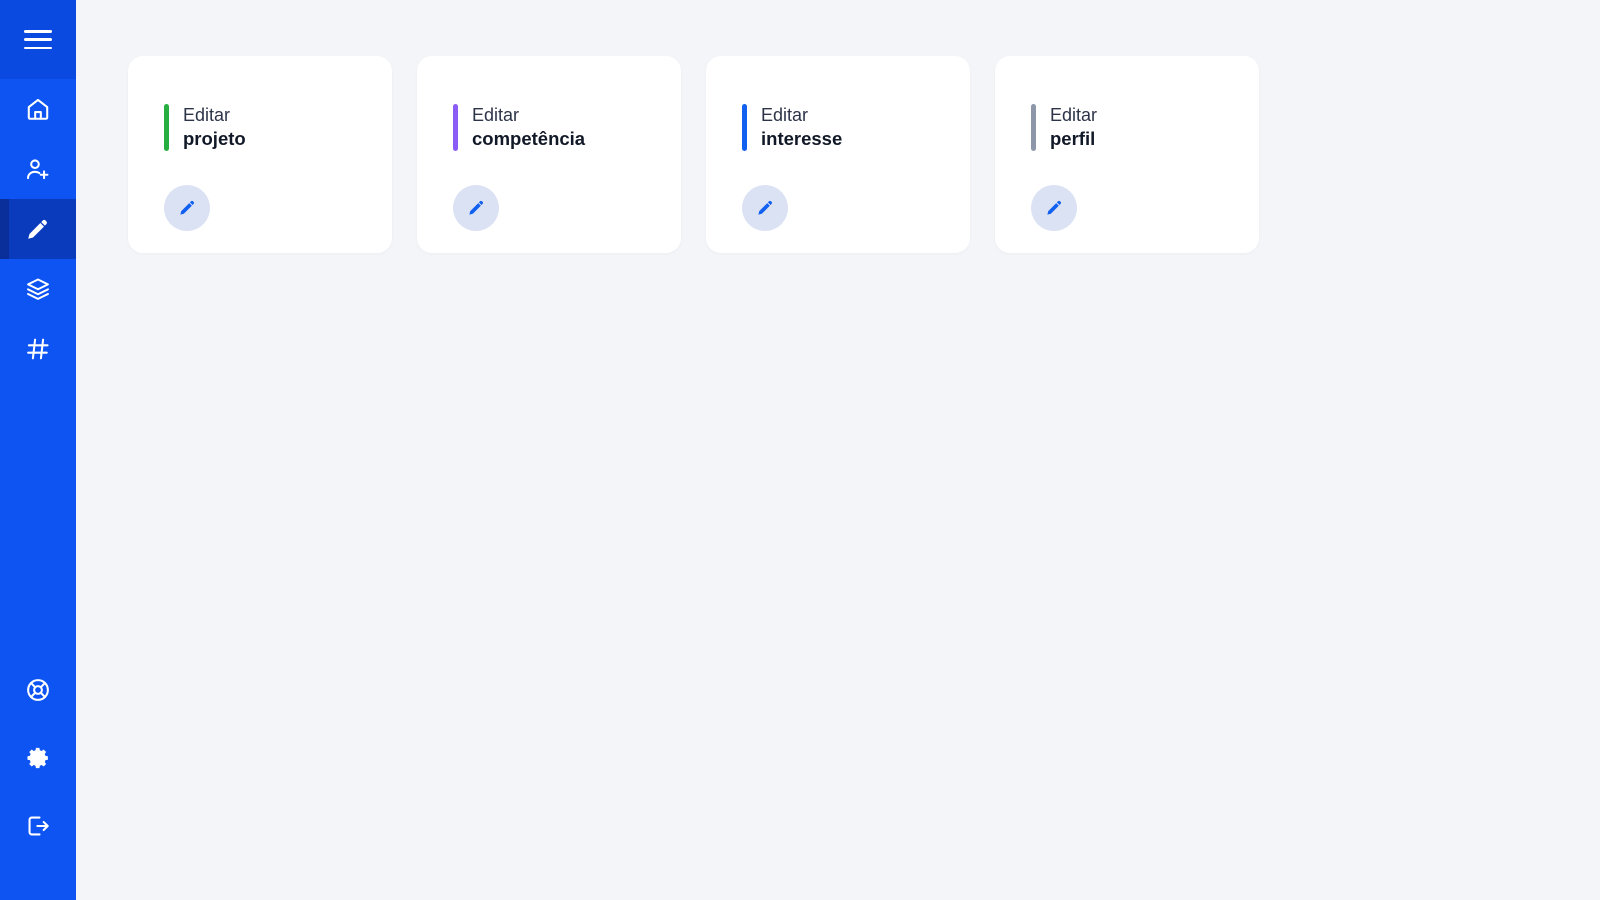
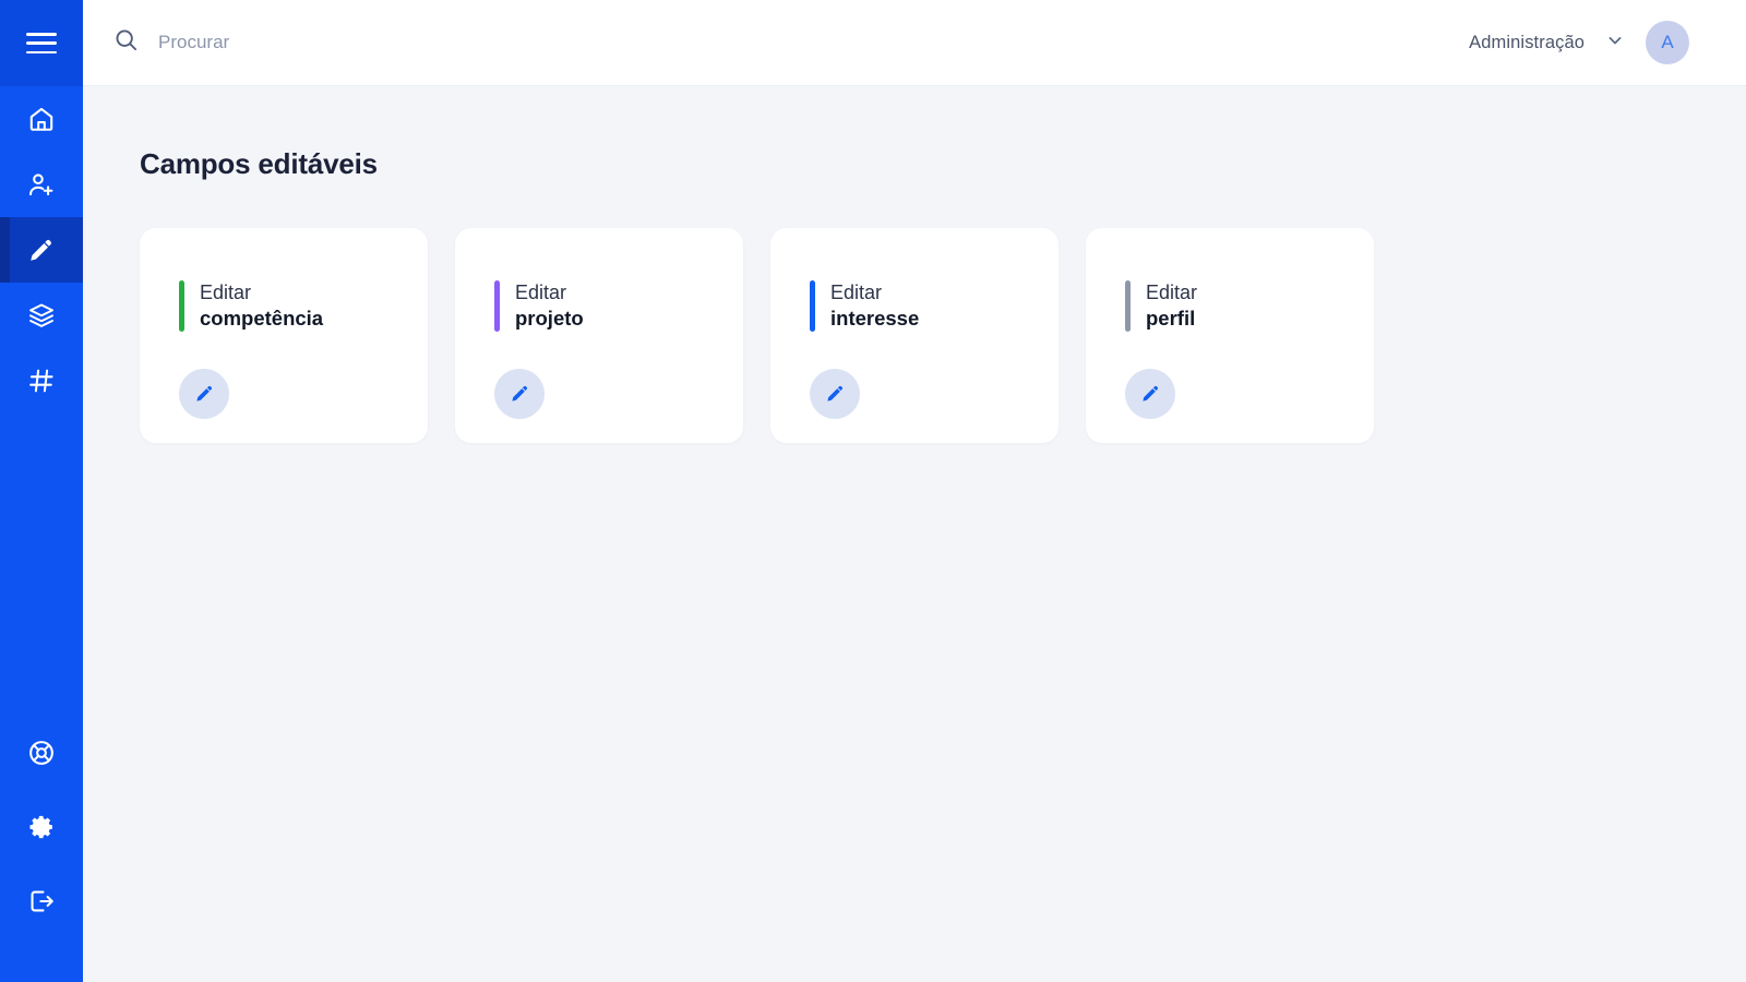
+ Procurar
+ Administração
+ A
+ Campos editáveis
  Editar
- projeto
+ competência
  Editar
- competência
+ projeto
  Editar
  interesse
  Editar
  perfil
